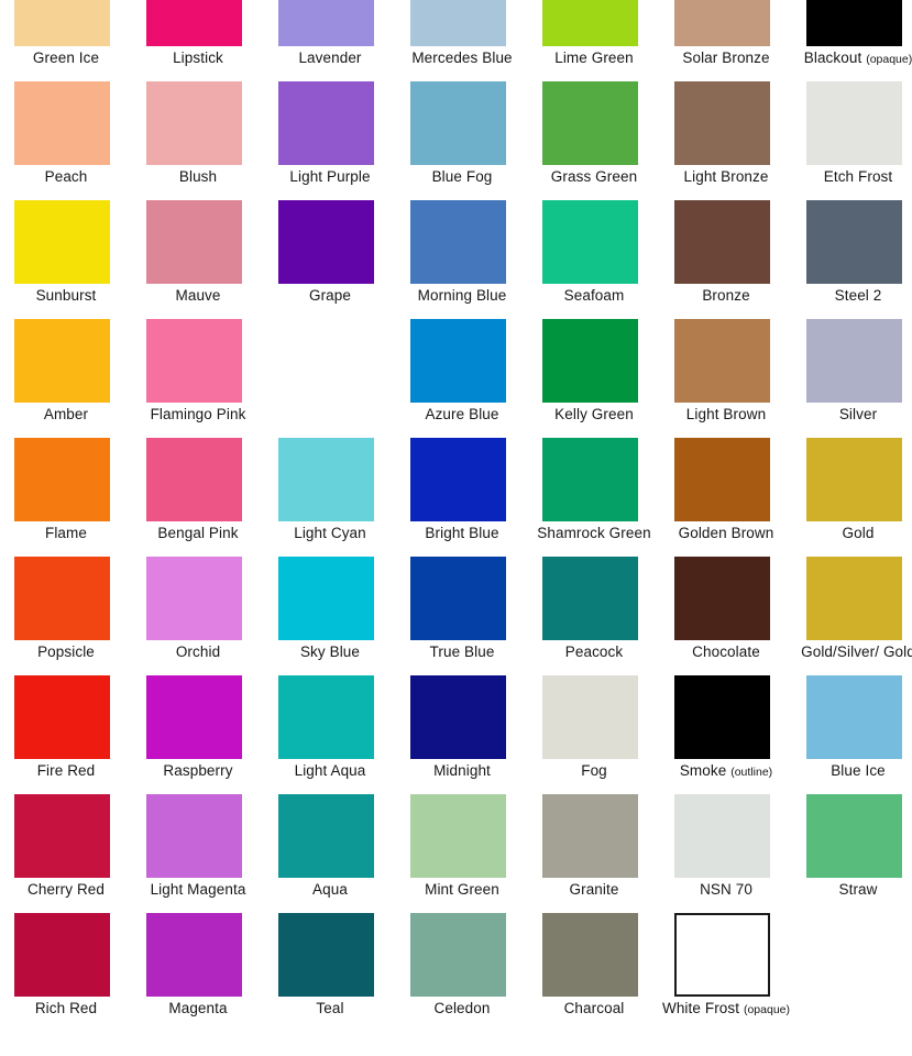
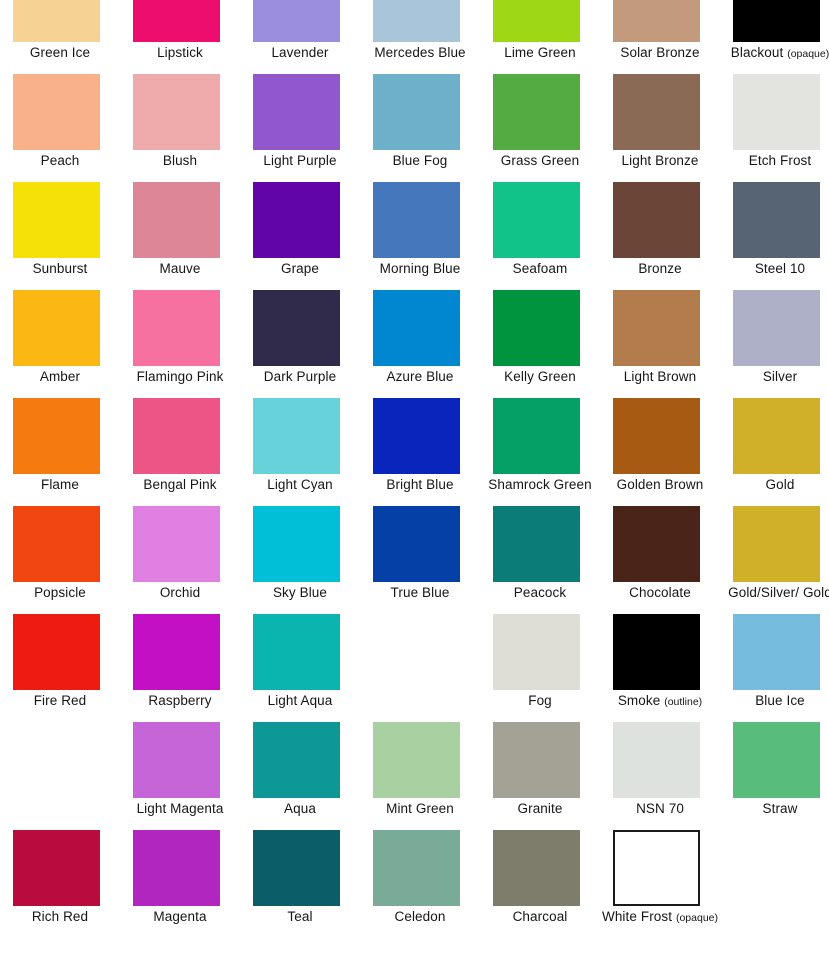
  Green Ice
  Lipstick
  Lavender
  Mercedes Blue
  Lime Green
  Solar Bronze
  Blackout (opaque)
  Peach
  Blush
  Light Purple
  Blue Fog
  Grass Green
  Light Bronze
  Etch Frost
  Sunburst
  Mauve
  Grape
  Morning Blue
  Seafoam
  Bronze
- Steel 2
+ Steel 10
  Amber
  Flamingo Pink
+ Dark Purple
  Azure Blue
  Kelly Green
  Light Brown
  Silver
  Flame
  Bengal Pink
  Light Cyan
  Bright Blue
  Shamrock Green
  Golden Brown
  Gold
  Popsicle
  Orchid
  Sky Blue
  True Blue
  Peacock
  Chocolate
  Gold/Silver/ Gold
  Fire Red
  Raspberry
  Light Aqua
- Midnight
  Fog
  Smoke (outline)
  Blue Ice
- Cherry Red
  Light Magenta
  Aqua
  Mint Green
  Granite
  NSN 70
  Straw
  Rich Red
  Magenta
  Teal
  Celedon
  Charcoal
  White Frost (opaque)
